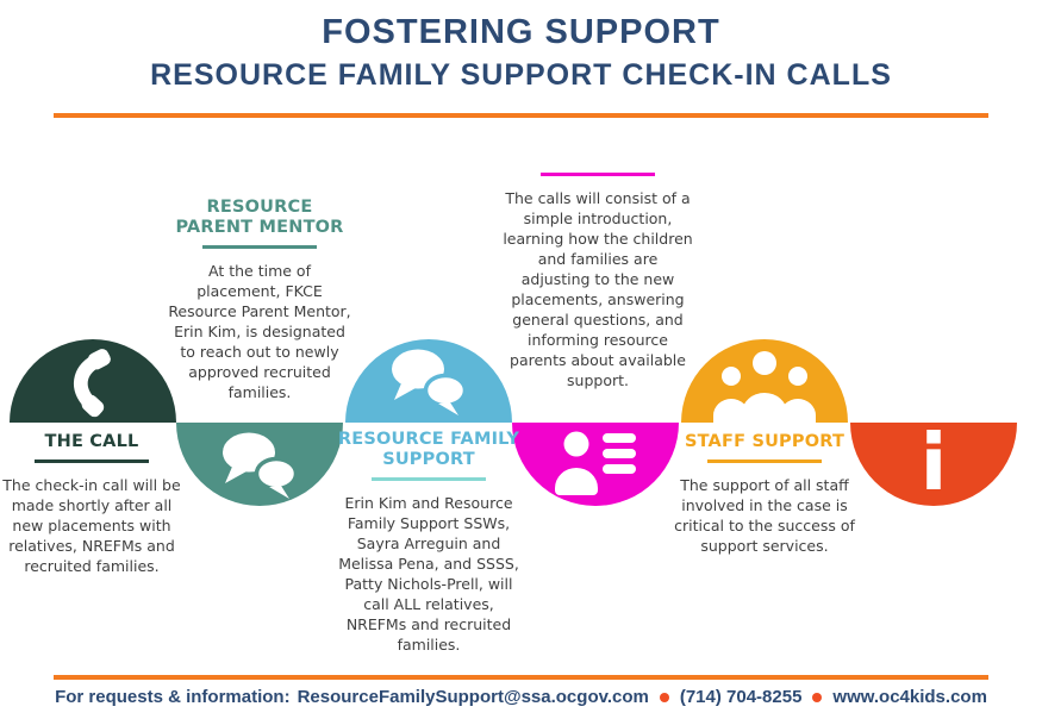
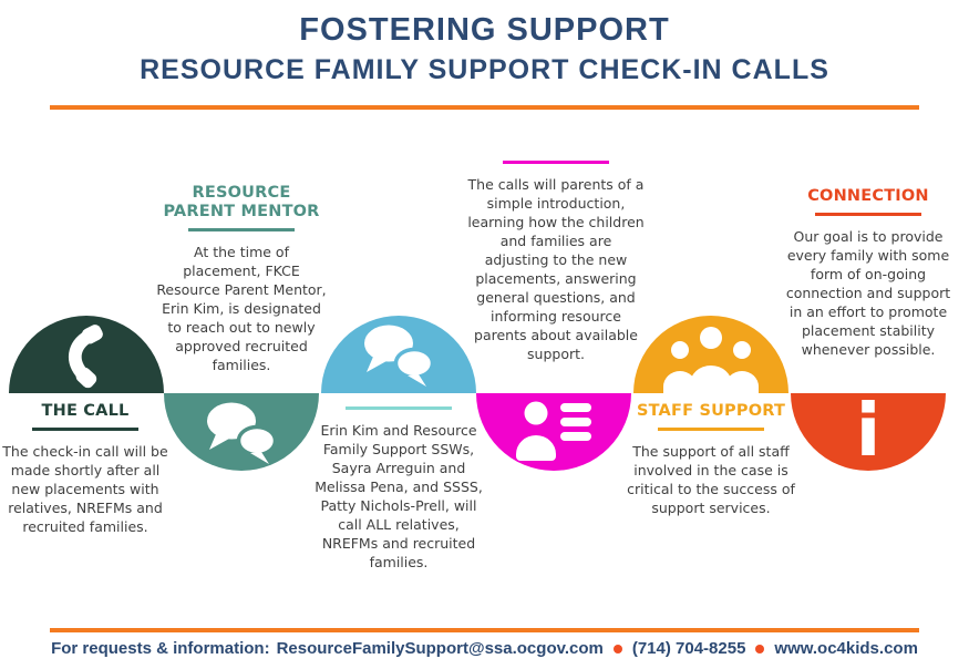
  FOSTERING SUPPORT
  RESOURCE FAMILY SUPPORT CHECK-IN CALLS
  THE CALL
  The check-in call will be made shortly after all new placements with relatives, NREFMs and recruited families.
  RESOURCE PARENT MENTOR
  At the time of placement, FKCE Resource Parent Mentor, Erin Kim, is designated to reach out to newly approved recruited families.
- RESOURCE FAMILY SUPPORT
  Erin Kim and Resource Family Support SSWs, Sayra Arreguin and Melissa Pena, and SSSS, Patty Nichols-Prell, will call ALL relatives, NREFMs and recruited families.
- The calls will consist of a simple introduction, learning how the children and families are adjusting to the new placements, answering general questions, and informing resource parents about available support.
+ The calls will parents of a simple introduction, learning how the children and families are adjusting to the new placements, answering general questions, and informing resource parents about available support.
  STAFF SUPPORT
  The support of all staff involved in the case is critical to the success of support services.
+ CONNECTION
+ Our goal is to provide every family with some form of on-going connection and support in an effort to promote placement stability whenever possible.
  For requests & information:
  ResourceFamilySupport@ssa.ocgov.com
  (714) 704-8255
  www.oc4kids.com
